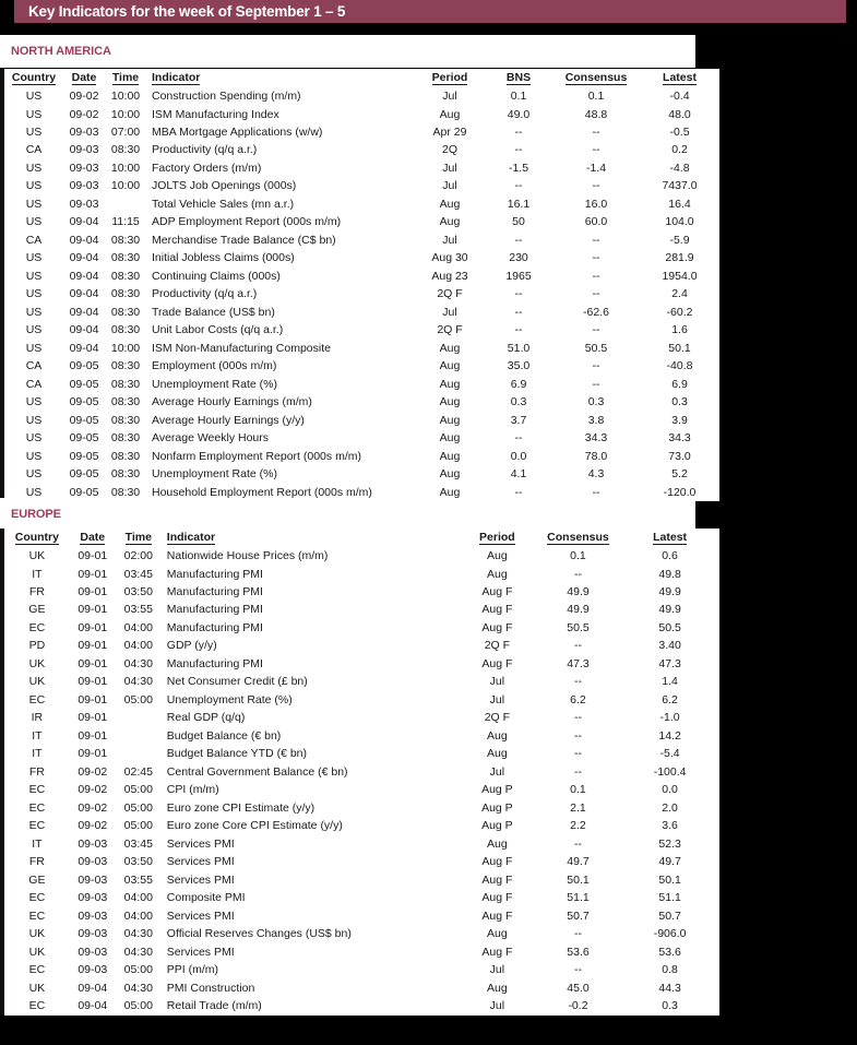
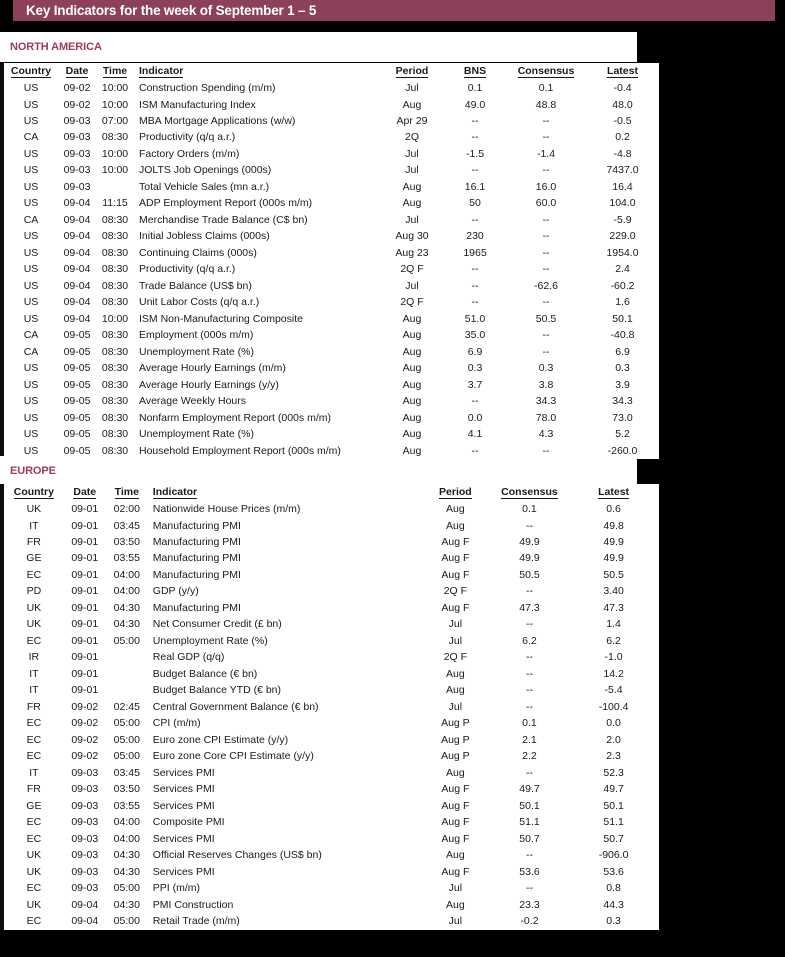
  Key Indicators for the week of September 1 – 5
  NORTH AMERICA
  Country	Date	Time	Indicator	Period	BNS	Consensus	Latest
  US	09-02	10:00	Construction Spending (m/m)	Jul	0.1	0.1	-0.4
  US	09-02	10:00	ISM Manufacturing Index	Aug	49.0	48.8	48.0
  US	09-03	07:00	MBA Mortgage Applications (w/w)	Apr 29	--	--	-0.5
  CA	09-03	08:30	Productivity (q/q a.r.)	2Q	--	--	0.2
  US	09-03	10:00	Factory Orders (m/m)	Jul	-1.5	-1.4	-4.8
  US	09-03	10:00	JOLTS Job Openings (000s)	Jul	--	--	7437.0
  US	09-03		Total Vehicle Sales (mn a.r.)	Aug	16.1	16.0	16.4
  US	09-04	11:15	ADP Employment Report (000s m/m)	Aug	50	60.0	104.0
  CA	09-04	08:30	Merchandise Trade Balance (C$ bn)	Jul	--	--	-5.9
- US	09-04	08:30	Initial Jobless Claims (000s)	Aug 30	230	--	281.9
+ US	09-04	08:30	Initial Jobless Claims (000s)	Aug 30	230	--	229.0
  US	09-04	08:30	Continuing Claims (000s)	Aug 23	1965	--	1954.0
  US	09-04	08:30	Productivity (q/q a.r.)	2Q F	--	--	2.4
  US	09-04	08:30	Trade Balance (US$ bn)	Jul	--	-62.6	-60.2
  US	09-04	08:30	Unit Labor Costs (q/q a.r.)	2Q F	--	--	1.6
  US	09-04	10:00	ISM Non-Manufacturing Composite	Aug	51.0	50.5	50.1
  CA	09-05	08:30	Employment (000s m/m)	Aug	35.0	--	-40.8
  CA	09-05	08:30	Unemployment Rate (%)	Aug	6.9	--	6.9
  US	09-05	08:30	Average Hourly Earnings (m/m)	Aug	0.3	0.3	0.3
  US	09-05	08:30	Average Hourly Earnings (y/y)	Aug	3.7	3.8	3.9
  US	09-05	08:30	Average Weekly Hours	Aug	--	34.3	34.3
  US	09-05	08:30	Nonfarm Employment Report (000s m/m)	Aug	0.0	78.0	73.0
  US	09-05	08:30	Unemployment Rate (%)	Aug	4.1	4.3	5.2
- US	09-05	08:30	Household Employment Report (000s m/m)	Aug	--	--	-120.0
+ US	09-05	08:30	Household Employment Report (000s m/m)	Aug	--	--	-260.0
  EUROPE
  Country	Date	Time	Indicator	Period	Consensus	Latest
  UK	09-01	02:00	Nationwide House Prices (m/m)	Aug	0.1	0.6
  IT	09-01	03:45	Manufacturing PMI	Aug	--	49.8
  FR	09-01	03:50	Manufacturing PMI	Aug F	49.9	49.9
  GE	09-01	03:55	Manufacturing PMI	Aug F	49.9	49.9
  EC	09-01	04:00	Manufacturing PMI	Aug F	50.5	50.5
  PD	09-01	04:00	GDP (y/y)	2Q F	--	3.40
  UK	09-01	04:30	Manufacturing PMI	Aug F	47.3	47.3
  UK	09-01	04:30	Net Consumer Credit (£ bn)	Jul	--	1.4
  EC	09-01	05:00	Unemployment Rate (%)	Jul	6.2	6.2
  IR	09-01		Real GDP (q/q)	2Q F	--	-1.0
  IT	09-01		Budget Balance (€ bn)	Aug	--	14.2
  IT	09-01		Budget Balance YTD (€ bn)	Aug	--	-5.4
  FR	09-02	02:45	Central Government Balance (€ bn)	Jul	--	-100.4
  EC	09-02	05:00	CPI (m/m)	Aug P	0.1	0.0
  EC	09-02	05:00	Euro zone CPI Estimate (y/y)	Aug P	2.1	2.0
- EC	09-02	05:00	Euro zone Core CPI Estimate (y/y)	Aug P	2.2	3.6
+ EC	09-02	05:00	Euro zone Core CPI Estimate (y/y)	Aug P	2.2	2.3
  IT	09-03	03:45	Services PMI	Aug	--	52.3
  FR	09-03	03:50	Services PMI	Aug F	49.7	49.7
  GE	09-03	03:55	Services PMI	Aug F	50.1	50.1
  EC	09-03	04:00	Composite PMI	Aug F	51.1	51.1
  EC	09-03	04:00	Services PMI	Aug F	50.7	50.7
  UK	09-03	04:30	Official Reserves Changes (US$ bn)	Aug	--	-906.0
  UK	09-03	04:30	Services PMI	Aug F	53.6	53.6
  EC	09-03	05:00	PPI (m/m)	Jul	--	0.8
- UK	09-04	04:30	PMI Construction	Aug	45.0	44.3
+ UK	09-04	04:30	PMI Construction	Aug	23.3	44.3
  EC	09-04	05:00	Retail Trade (m/m)	Jul	-0.2	0.3
